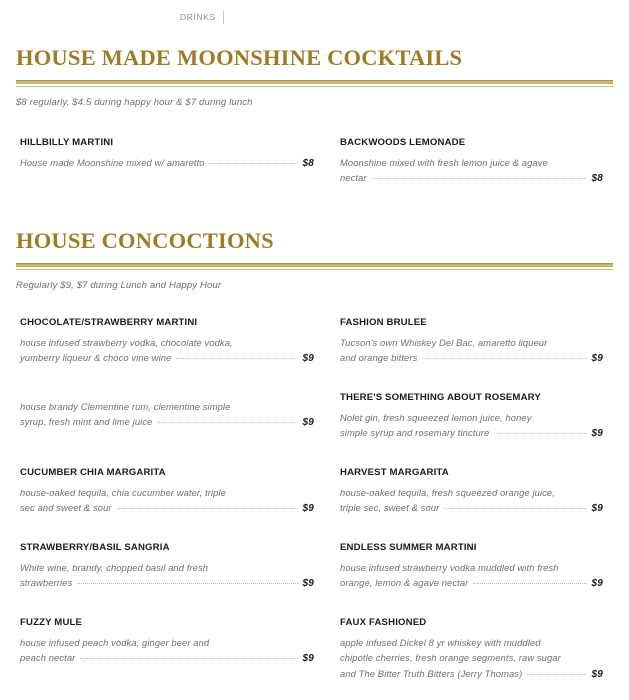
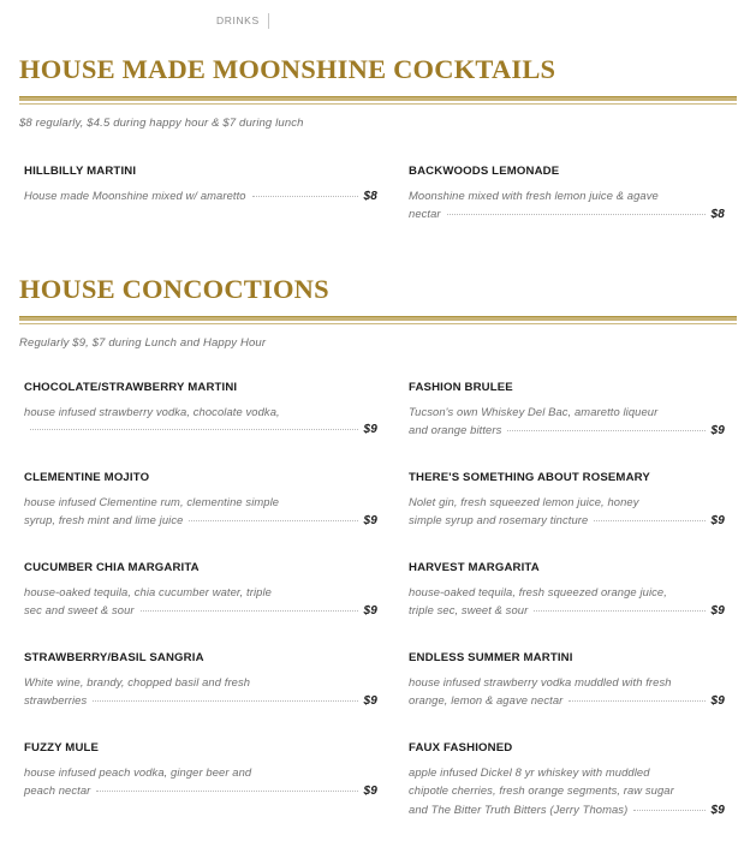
  DRINKS
  HOUSE MADE MOONSHINE COCKTAILS
  $8 regularly, $4.5 during happy hour & $7 during lunch
  HILLBILLY MARTINI
  House made Moonshine mixed w/ amaretto
  $8
  BACKWOODS LEMONADE
  Moonshine mixed with fresh lemon juice & agave
  nectar
  $8
  HOUSE CONCOCTIONS
  Regularly $9, $7 during Lunch and Happy Hour
  CHOCOLATE/STRAWBERRY MARTINI
  house infused strawberry vodka, chocolate vodka,
- yumberry liqueur & choco vine wine
  $9
  FASHION BRULEE
  Tucson's own Whiskey Del Bac, amaretto liqueur
  and orange bitters
  $9
+ CLEMENTINE MOJITO
- house brandy Clementine rum, clementine simple
+ house infused Clementine rum, clementine simple
  syrup, fresh mint and lime juice
  $9
  THERE'S SOMETHING ABOUT ROSEMARY
  Nolet gin, fresh squeezed lemon juice, honey
  simple syrup and rosemary tincture
  $9
  CUCUMBER CHIA MARGARITA
  house-oaked tequila, chia cucumber water, triple
  sec and sweet & sour
  $9
  HARVEST MARGARITA
  house-oaked tequila, fresh squeezed orange juice,
  triple sec, sweet & sour
  $9
  STRAWBERRY/BASIL SANGRIA
  White wine, brandy, chopped basil and fresh
  strawberries
  $9
  ENDLESS SUMMER MARTINI
  house infused strawberry vodka muddled with fresh
  orange, lemon & agave nectar
  $9
  FUZZY MULE
  house infused peach vodka, ginger beer and
  peach nectar
  $9
  FAUX FASHIONED
  apple infused Dickel 8 yr whiskey with muddled
  chipotle cherries, fresh orange segments, raw sugar
  and The Bitter Truth Bitters (Jerry Thomas)
  $9
